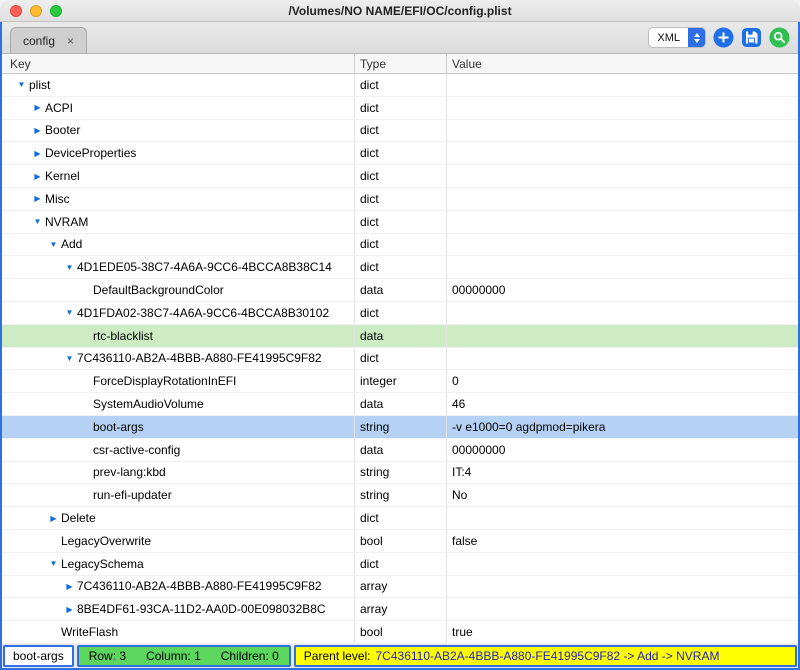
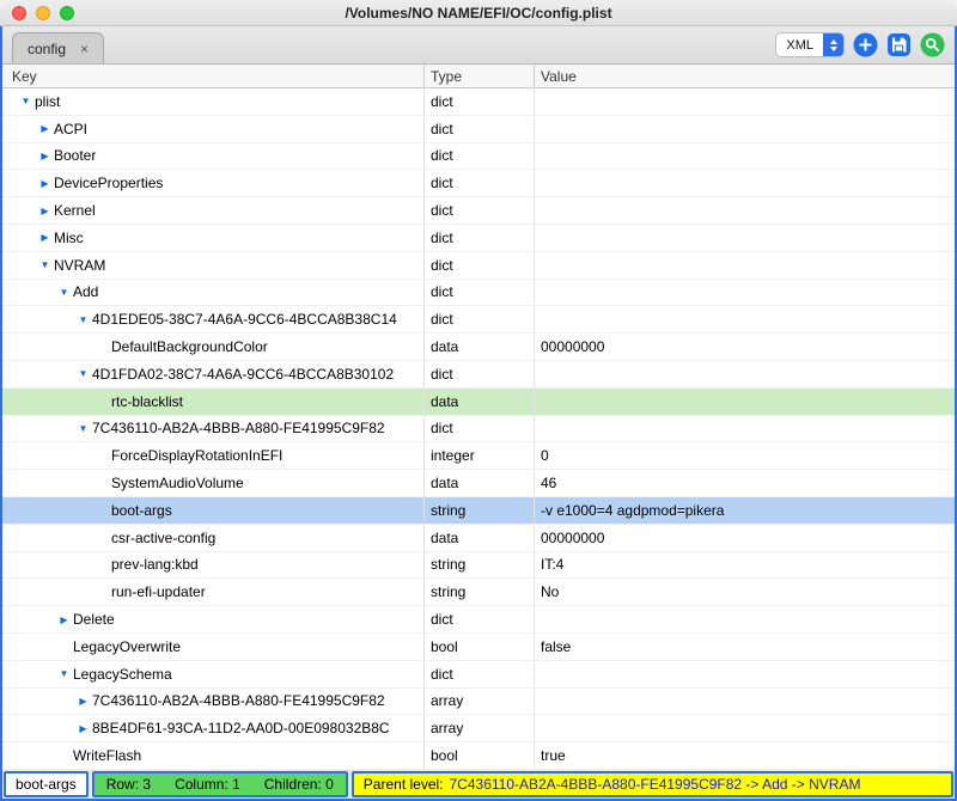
  /Volumes/NO NAME/EFI/OC/config.plist
  config
  ×
  XML
  Key
  Type
  Value
  ▼
  plist
  dict
  ▶
  ACPI
  dict
  ▶
  Booter
  dict
  ▶
  DeviceProperties
  dict
  ▶
  Kernel
  dict
  ▶
  Misc
  dict
  ▼
  NVRAM
  dict
  ▼
  Add
  dict
  ▼
  4D1EDE05-38C7-4A6A-9CC6-4BCCA8B38C14
  dict
  DefaultBackgroundColor
  data
  00000000
  ▼
  4D1FDA02-38C7-4A6A-9CC6-4BCCA8B30102
  dict
  rtc-blacklist
  data
  ▼
  7C436110-AB2A-4BBB-A880-FE41995C9F82
  dict
  ForceDisplayRotationInEFI
  integer
  0
  SystemAudioVolume
  data
  46
  boot-args
  string
- -v e1000=0 agdpmod=pikera
+ -v e1000=4 agdpmod=pikera
  csr-active-config
  data
  00000000
  prev-lang:kbd
  string
  IT:4
  run-efi-updater
  string
  No
  ▶
  Delete
  dict
  LegacyOverwrite
  bool
  false
  ▼
  LegacySchema
  dict
  ▶
  7C436110-AB2A-4BBB-A880-FE41995C9F82
  array
  ▶
  8BE4DF61-93CA-11D2-AA0D-00E098032B8C
  array
  WriteFlash
  bool
  true
  boot-args
  Row: 3
  Column: 1
  Children: 0
  Parent level:
  7C436110-AB2A-4BBB-A880-FE41995C9F82 -> Add -> NVRAM
